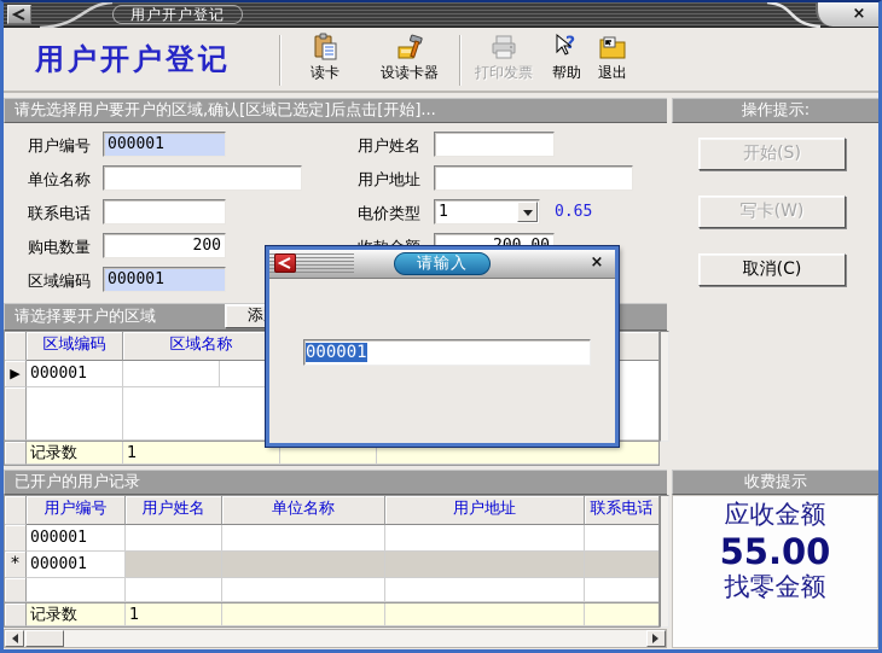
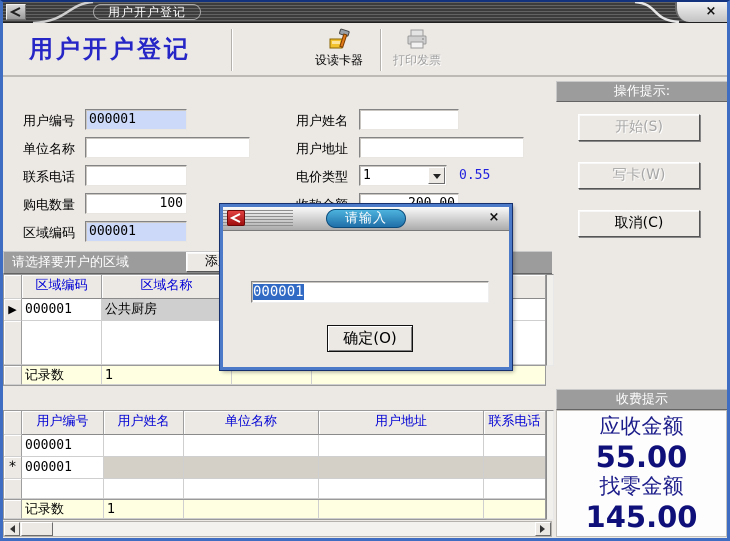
  用户开户登记
  ×
  用户开户登记
- 读卡
  设读卡器
  打印发票
- ?
- 帮助
- 退出
- 请先选择用户要开户的区域,确认[区域已选定]后点击[开始]...
  操作提示:
  用户编号
  000001
  用户姓名
  单位名称
  用户地址
  联系电话
  电价类型
  1
- 0.65
+ 0.55
  购电数量
- 200
+ 100
  区域编码
  000001
  请选择要开户的区域
  区域编码
  区域名称
  ▶
  000001
+ 公共厨房
  记录数
  1
- 已开户的用户记录
  用户编号
  用户姓名
  单位名称
  用户地址
  联系电话
  000001
  *
  000001
  记录数
  1
  开始(S)
  写卡(W)
  取消(C)
  收费提示
  应收金额
  55.00
  找零金额
+ 145.00
  请输入
  ×
  000001
+ 确定(O)
